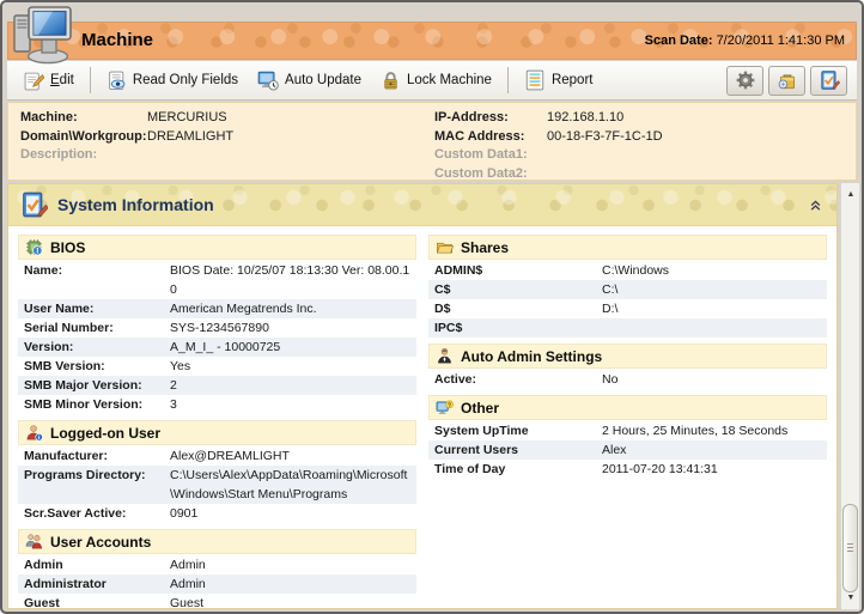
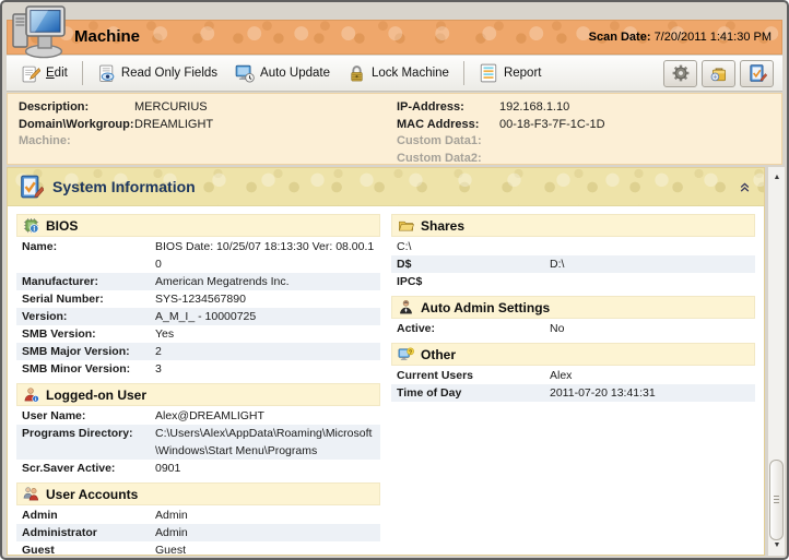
  Machine
  Scan Date: 7/20/2011 1:41:30 PM
  Edit
  Read Only Fields
  Auto Update
  Lock Machine
  Report
- Machine:
+ Description:
  MERCURIUS
  Domain\Workgroup:
  DREAMLIGHT
- Description:
+ Machine:
  IP-Address:
  192.168.1.10
  MAC Address:
  00-18-F3-7F-1C-1D
  Custom Data1:
  Custom Data2:
  System Information
  BIOS
  Name:
  BIOS Date: 10/25/07 18:13:30 Ver: 08.00.10
- User Name:
+ Manufacturer:
  American Megatrends Inc.
  Serial Number:
  SYS-1234567890
  Version:
  A_M_I_ - 10000725
  SMB Version:
  Yes
  SMB Major Version:
  2
  SMB Minor Version:
  3
  Logged-on User
- Manufacturer:
+ User Name:
  Alex@DREAMLIGHT
  Programs Directory:
  C:\Users\Alex\AppData\Roaming\Microsoft\Windows\Start Menu\Programs
  Scr.Saver Active:
  0901
  User Accounts
  Admin
  Admin
  Administrator
  Admin
  Guest
  Guest
  Shares
- ADMIN$
- C:\Windows
- C$
  C:\
  D$
  D:\
  IPC$
  Auto Admin Settings
  Active:
  No
  Other
- System UpTime
- 2 Hours, 25 Minutes, 18 Seconds
  Current Users
  Alex
  Time of Day
  2011-07-20 13:41:31
